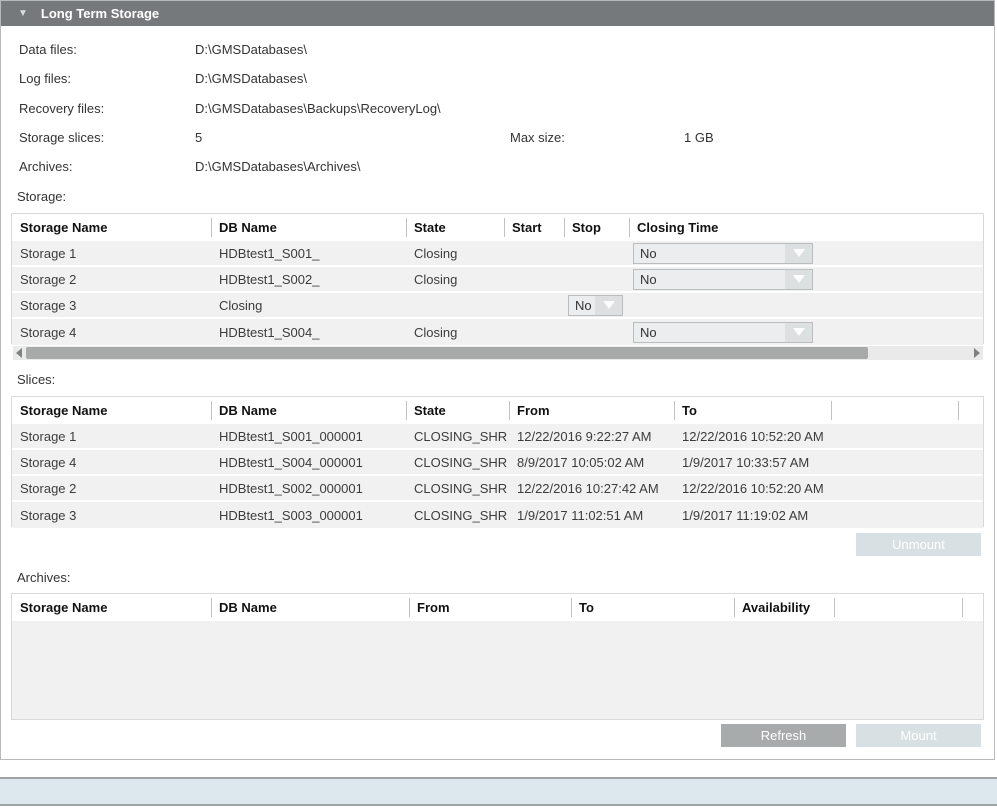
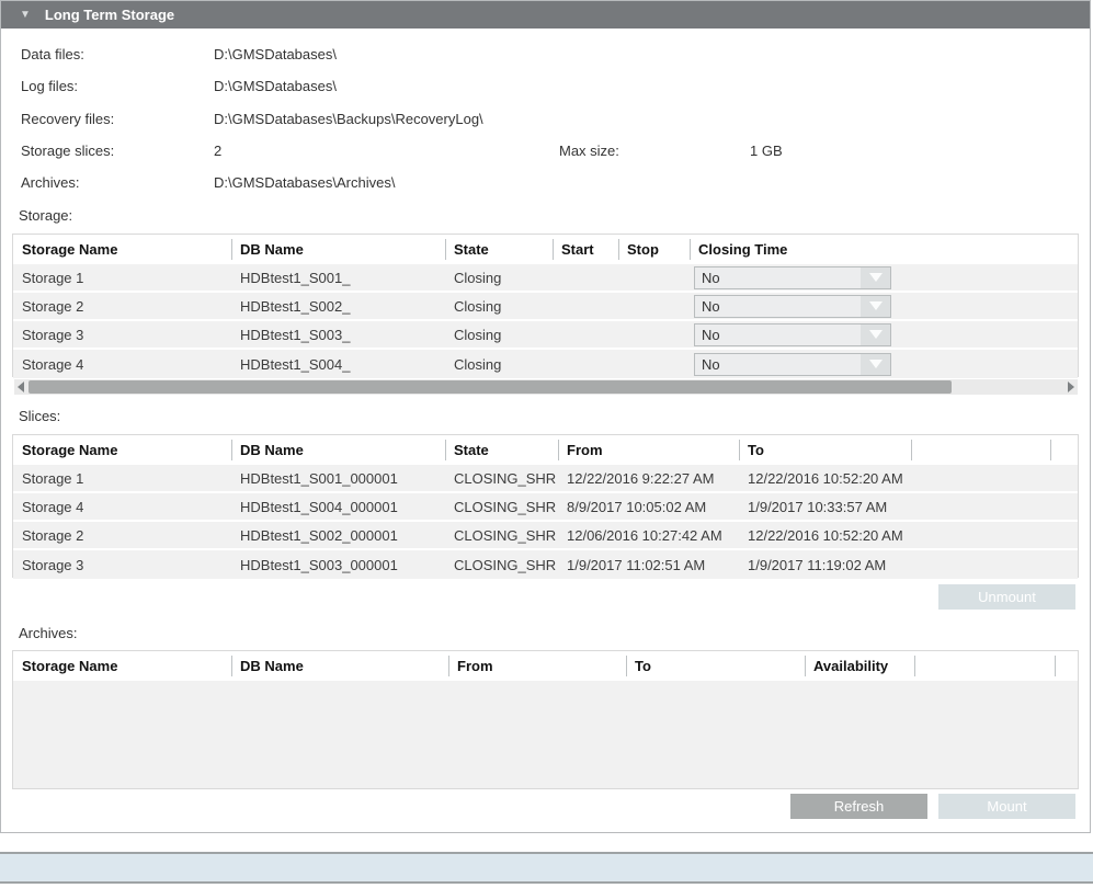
  ▼
  Long Term Storage
  Data files:
  D:\GMSDatabases\
  Log files:
  D:\GMSDatabases\
  Recovery files:
  D:\GMSDatabases\Backups\RecoveryLog\
  Storage slices:
- 5
+ 2
  Max size:
  1 GB
  Archives:
  D:\GMSDatabases\Archives\
  Storage:
  Storage Name
  DB Name
  State
  Start
  Stop
  Closing Time
  Storage 1
  HDBtest1_S001_
  Closing
  No
  Storage 2
  HDBtest1_S002_
  Closing
  No
  Storage 3
+ HDBtest1_S003_
  Closing
  No
  Storage 4
  HDBtest1_S004_
  Closing
  No
  Slices:
  Storage Name
  DB Name
  State
  From
  To
  Storage 1
  HDBtest1_S001_000001
  CLOSING_SHR
  12/22/2016 9:22:27 AM
  12/22/2016 10:52:20 AM
  Storage 4
  HDBtest1_S004_000001
  CLOSING_SHR
  8/9/2017 10:05:02 AM
  1/9/2017 10:33:57 AM
  Storage 2
  HDBtest1_S002_000001
  CLOSING_SHR
- 12/22/2016 10:27:42 AM
+ 12/06/2016 10:27:42 AM
  12/22/2016 10:52:20 AM
  Storage 3
  HDBtest1_S003_000001
  CLOSING_SHR
  1/9/2017 11:02:51 AM
  1/9/2017 11:19:02 AM
  Unmount
  Archives:
  Storage Name
  DB Name
  From
  To
  Availability
  Refresh
  Mount
